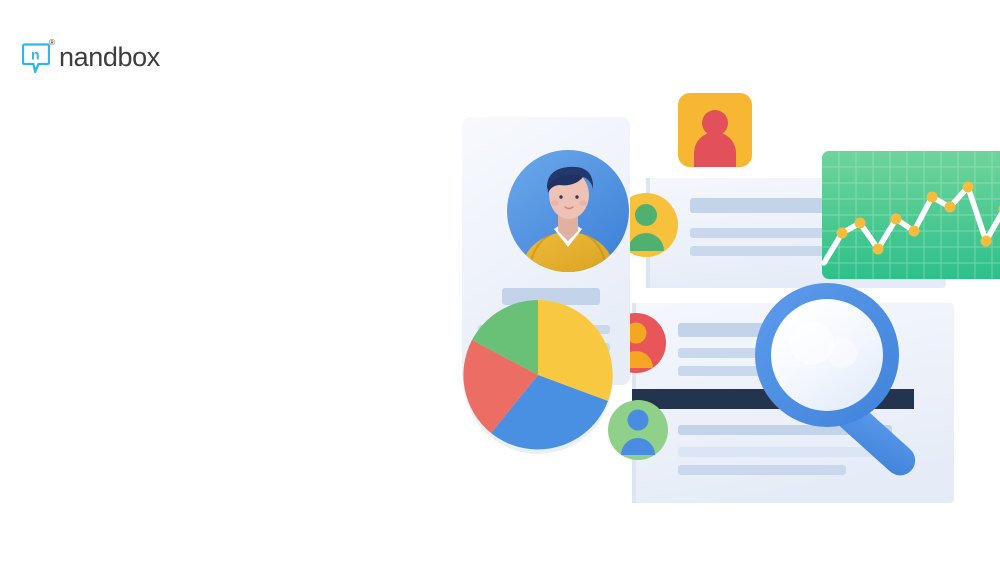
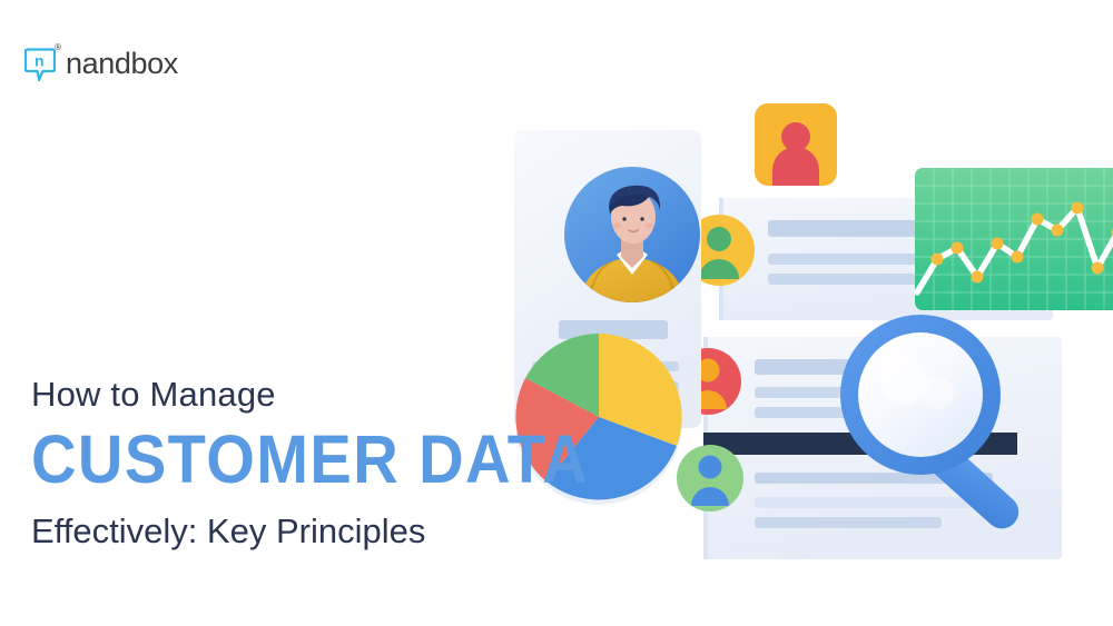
  n
  ®
  nandbox
+ How to Manage
+ CUSTOMER DATA
+ Effectively: Key Principles
